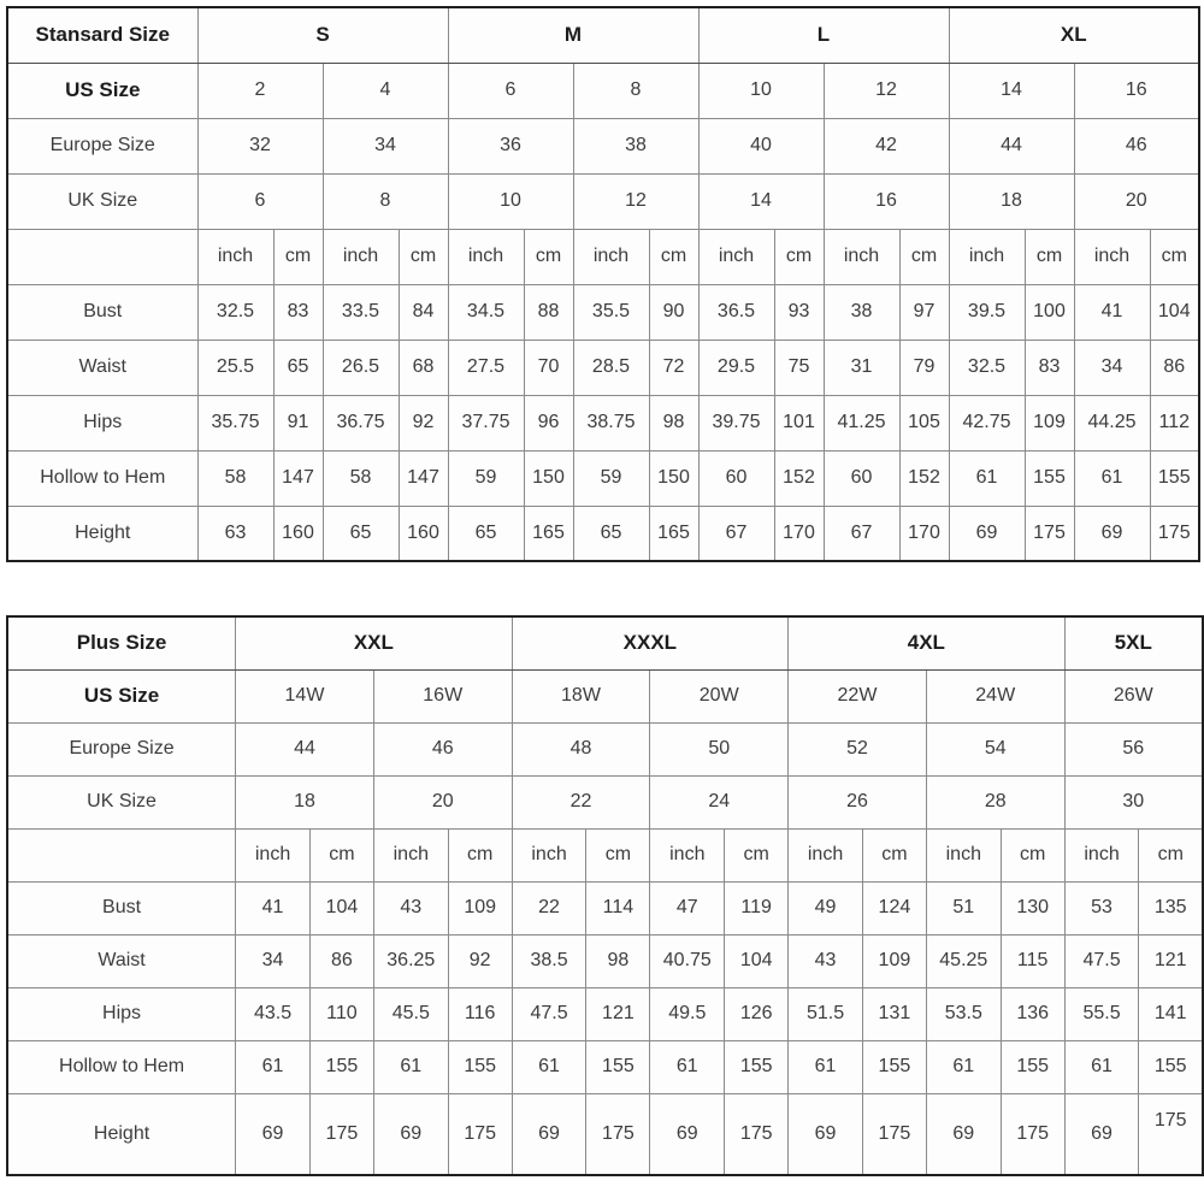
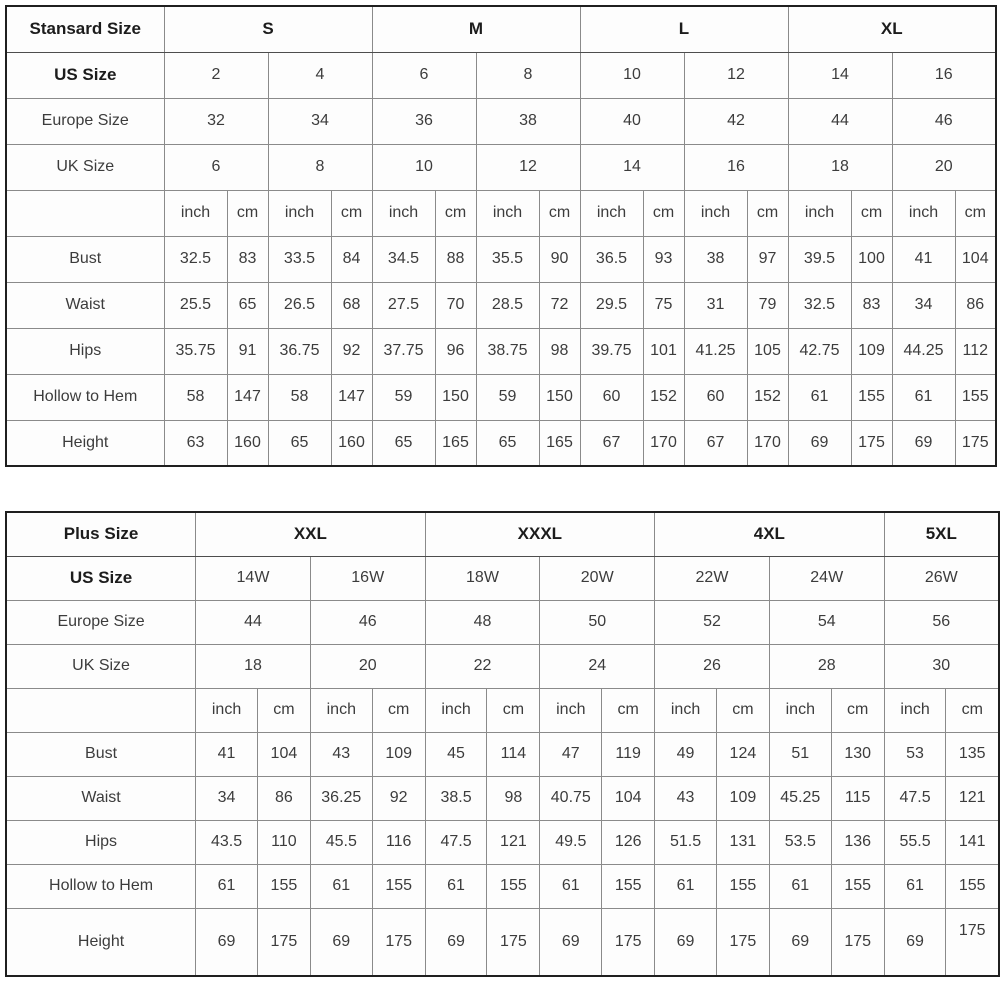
  Stansard Size	S	M	L	XL
  US Size	2	4	6	8	10	12	14	16
  Europe Size	32	34	36	38	40	42	44	46
  UK Size	6	8	10	12	14	16	18	20
  	inch	cm	inch	cm	inch	cm	inch	cm	inch	cm	inch	cm	inch	cm	inch	cm
  Bust	32.5	83	33.5	84	34.5	88	35.5	90	36.5	93	38	97	39.5	100	41	104
  Waist	25.5	65	26.5	68	27.5	70	28.5	72	29.5	75	31	79	32.5	83	34	86
  Hips	35.75	91	36.75	92	37.75	96	38.75	98	39.75	101	41.25	105	42.75	109	44.25	112
  Hollow to Hem	58	147	58	147	59	150	59	150	60	152	60	152	61	155	61	155
  Height	63	160	65	160	65	165	65	165	67	170	67	170	69	175	69	175
  Plus Size	XXL	XXXL	4XL	5XL
  US Size	14W	16W	18W	20W	22W	24W	26W
  Europe Size	44	46	48	50	52	54	56
  UK Size	18	20	22	24	26	28	30
  	inch	cm	inch	cm	inch	cm	inch	cm	inch	cm	inch	cm	inch	cm
- Bust	41	104	43	109	22	114	47	119	49	124	51	130	53	135
+ Bust	41	104	43	109	45	114	47	119	49	124	51	130	53	135
  Waist	34	86	36.25	92	38.5	98	40.75	104	43	109	45.25	115	47.5	121
  Hips	43.5	110	45.5	116	47.5	121	49.5	126	51.5	131	53.5	136	55.5	141
  Hollow to Hem	61	155	61	155	61	155	61	155	61	155	61	155	61	155
  Height	69	175	69	175	69	175	69	175	69	175	69	175	69	175
